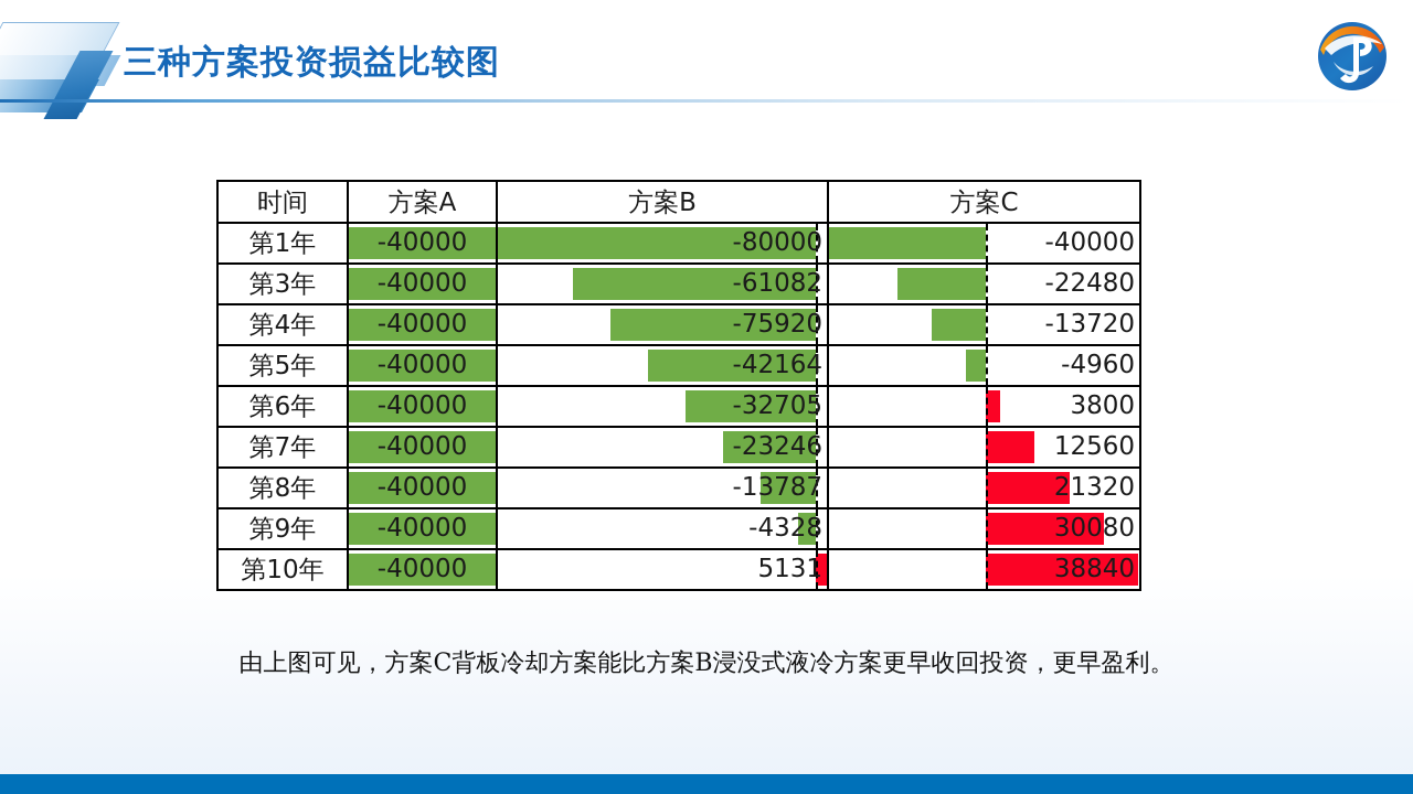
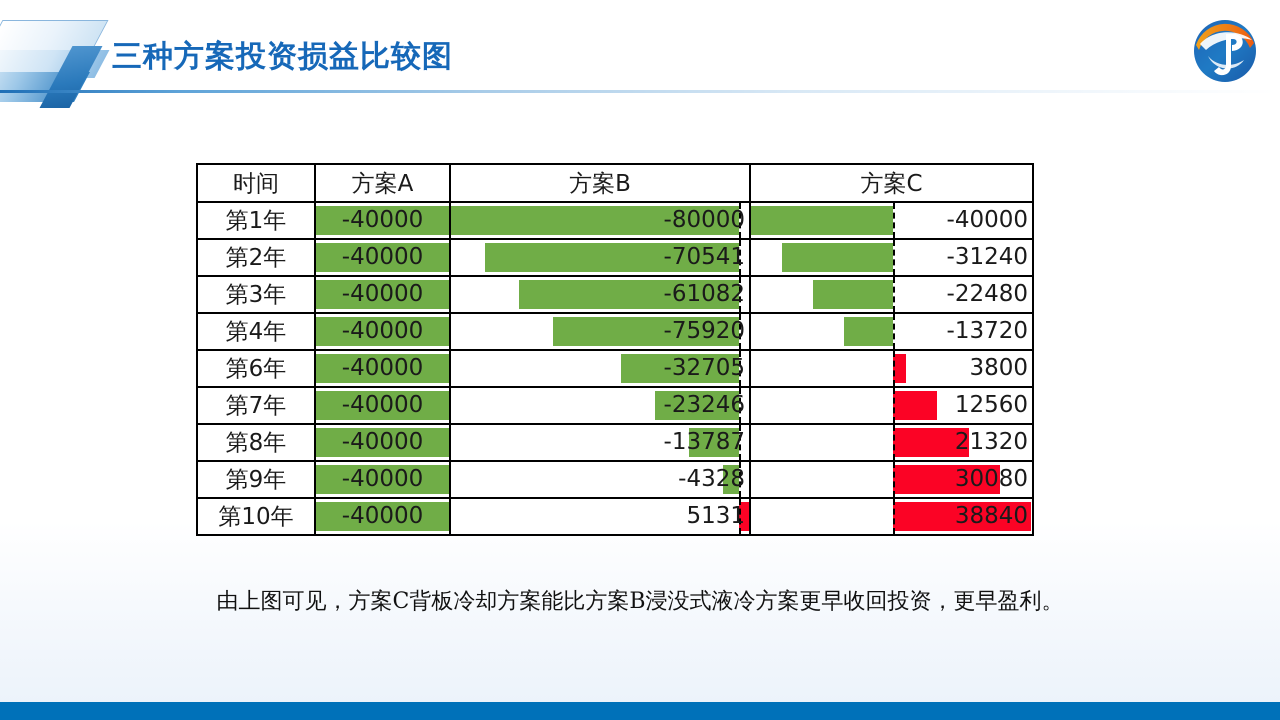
  三种方案投资损益比较图
  时间	方案A	方案B	方案C
  第1年	-40000	-80000	-40000
+ 第2年	-40000	-70541	-31240
  第3年	-40000	-61082	-22480
  第4年	-40000	-75920	-13720
- 第5年	-40000	-42164	-4960
  第6年	-40000	-32705	3800
  第7年	-40000	-23246	12560
  第8年	-40000	-13787	21320
  第9年	-40000	-4328	30080
  第10年	-40000	5131	38840
  由上图可见，方案C背板冷却方案能比方案B浸没式液冷方案更早收回投资，更早盈利。
